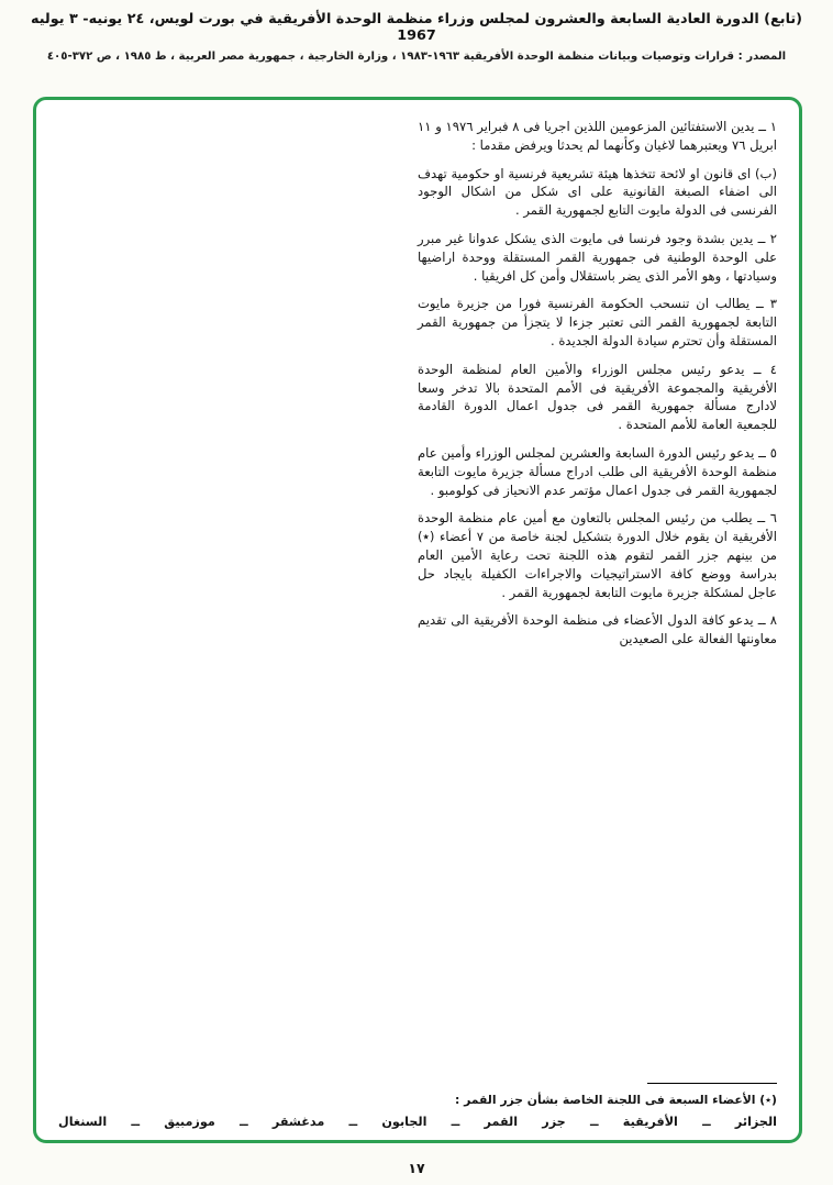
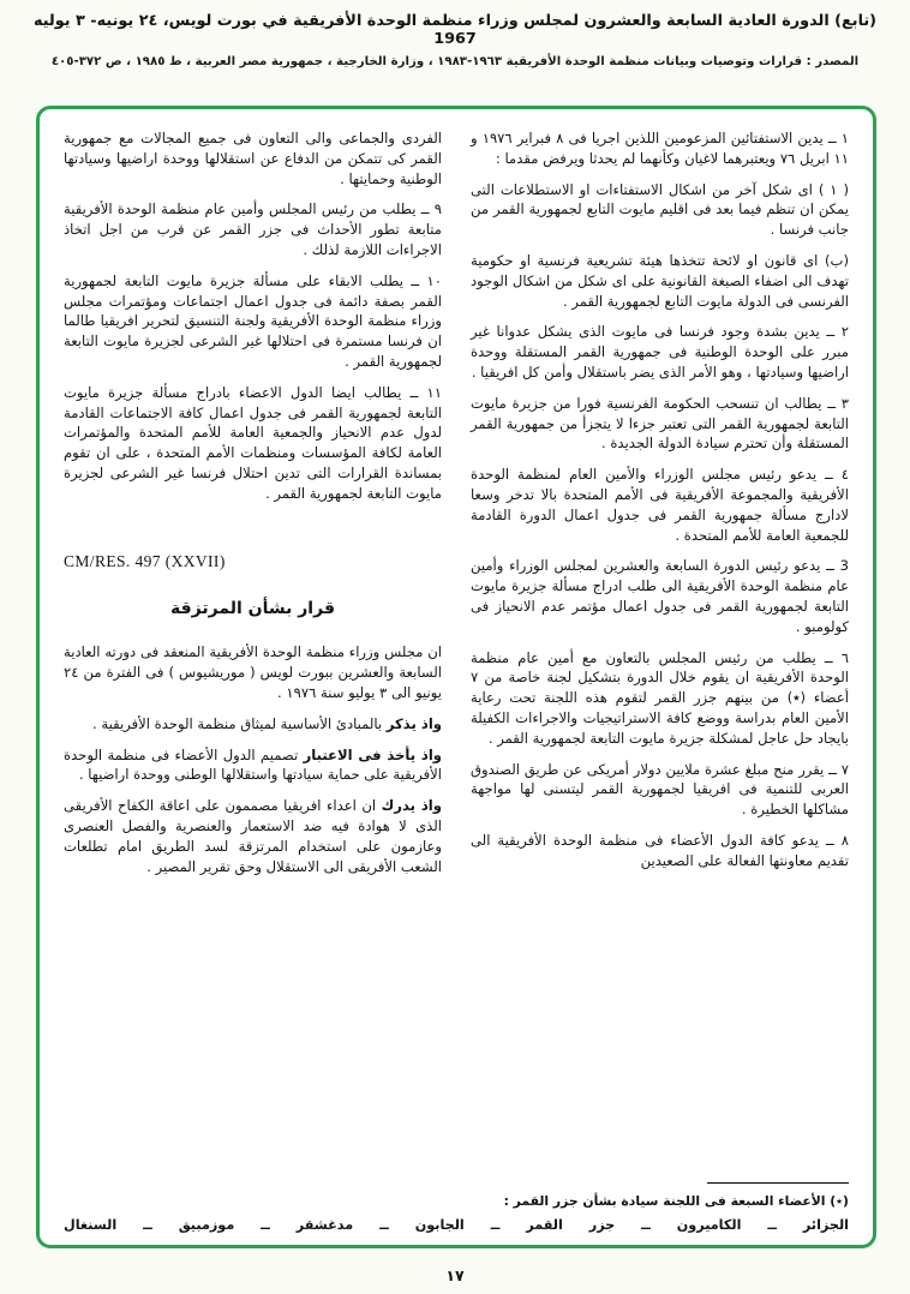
  (تابع) الدورة العادية السابعة والعشرون لمجلس وزراء منظمة الوحدة الأفريقية في بورت لويس، ٢٤ يونيه- ٣ يوليه 1967
  المصدر : قرارات وتوصيات وبيانات منظمة الوحدة الأفريقية ١٩٦٣-١٩٨٣ ، وزارة الخارجية ، جمهورية مصر العربية ، ط ١٩٨٥ ، ص ٣٧٢-٤٠٥
  ١ ــ يدين الاستفتائين المزعومين اللذين اجريا فى ٨ فبراير ١٩٧٦ و ١١ ابريل ٧٦ ويعتبرهما لاغيان وكأنهما لم يحدثا ويرفض مقدما :
+ ( ١ ) اى شكل آخر من اشكال الاستفتاءات او الاستطلاعات التى يمكن ان تنظم فيما بعد فى اقليم مايوت التابع لجمهورية القمر من جانب فرنسا .
  (ب) اى قانون او لائحة تتخذها هيئة تشريعية فرنسية او حكومية تهدف الى اضفاء الصبغة القانونية على اى شكل من اشكال الوجود الفرنسى فى الدولة مايوت التابع لجمهورية القمر .
  ٢ ــ يدين بشدة وجود فرنسا فى مايوت الذى يشكل عدوانا غير مبرر على الوحدة الوطنية فى جمهورية القمر المستقلة ووحدة اراضيها وسيادتها ، وهو الأمر الذى يضر باستقلال وأمن كل افريقيا .
  ٣ ــ يطالب ان تنسحب الحكومة الفرنسية فورا من جزيرة مايوت التابعة لجمهورية القمر التى تعتبر جزءا لا يتجزأ من جمهورية القمر المستقلة وأن تحترم سيادة الدولة الجديدة .
  ٤ ــ يدعو رئيس مجلس الوزراء والأمين العام لمنظمة الوحدة الأفريقية والمجموعة الأفريقية فى الأمم المتحدة بالا تدخر وسعا لادارج مسألة جمهورية القمر فى جدول اعمال الدورة القادمة للجمعية العامة للأمم المتحدة .
- ٥ ــ يدعو رئيس الدورة السابعة والعشرين لمجلس الوزراء وأمين عام منظمة الوحدة الأفريقية الى طلب ادراج مسألة جزيرة مايوت التابعة لجمهورية القمر فى جدول اعمال مؤتمر عدم الانحياز فى كولومبو .
+ 3 ــ يدعو رئيس الدورة السابعة والعشرين لمجلس الوزراء وأمين عام منظمة الوحدة الأفريقية الى طلب ادراج مسألة جزيرة مايوت التابعة لجمهورية القمر فى جدول اعمال مؤتمر عدم الانحياز فى كولومبو .
  ٦ ــ يطلب من رئيس المجلس بالتعاون مع أمين عام منظمة الوحدة الأفريقية ان يقوم خلال الدورة بتشكيل لجنة خاصة من ٧ أعضاء (٭) من بينهم جزر القمر لتقوم هذه اللجنة تحت رعاية الأمين العام بدراسة ووضع كافة الاستراتيجيات والاجراءات الكفيلة بايجاد حل عاجل لمشكلة جزيرة مايوت التابعة لجمهورية القمر .
+ ٧ ــ يقرر منح مبلغ عشرة ملايين دولار أمريكى عن طريق الصندوق العربى للتنمية فى افريقيا لجمهورية القمر ليتسنى لها مواجهة مشاكلها الخطيرة .
  ٨ ــ يدعو كافة الدول الأعضاء فى منظمة الوحدة الأفريقية الى تقديم معاونتها الفعالة على الصعيدين
+ الفردى والجماعى والى التعاون فى جميع المجالات مع جمهورية القمر كى تتمكن من الدفاع عن استقلالها ووحدة اراضيها وسيادتها الوطنية وحمايتها .
+ ٩ ــ يطلب من رئيس المجلس وأمين عام منظمة الوحدة الأفريقية متابعة تطور الأحداث فى جزر القمر عن قرب من اجل اتخاذ الاجراءات اللازمة لذلك .
+ ١٠ ــ يطلب الابقاء على مسألة جزيرة مايوت التابعة لجمهورية القمر بصفة دائمة فى جدول اعمال اجتماعات ومؤتمرات مجلس وزراء منظمة الوحدة الأفريقية ولجنة التنسيق لتحرير افريقيا طالما ان فرنسا مستمرة فى احتلالها غير الشرعى لجزيرة مايوت التابعة لجمهورية القمر .
+ ١١ ــ يطالب ايضا الدول الاعضاء بادراج مسألة جزيرة مايوت التابعة لجمهورية القمر فى جدول اعمال كافة الاجتماعات القادمة لدول عدم الانحياز والجمعية العامة للأمم المتحدة والمؤتمرات العامة لكافة المؤسسات ومنظمات الأمم المتحدة ، على ان تقوم بمساندة القرارات التى تدين احتلال فرنسا غير الشرعى لجزيرة مايوت التابعة لجمهورية القمر .
+ CM/RES. 497 (XXVII)
+ قرار بشأن المرتزقة
+ ان مجلس وزراء منظمة الوحدة الأفريقية المنعقد فى دورته العادية السابعة والعشرين ببورت لويس ( موريشيوس ) فى الفترة من ٢٤ يونيو الى ٣ يوليو سنة ١٩٧٦ .
+ واذ يذكر بالمبادئ الأساسية لميثاق منظمة الوحدة الأفريقية .
+ واذ يأخذ فى الاعتبار تصميم الدول الأعضاء فى منظمة الوحدة الأفريقية على حماية سيادتها واستقلالها الوطنى ووحدة اراضيها .
+ واذ يدرك ان اعداء افريقيا مصممون على اعاقة الكفاح الأفريقى الذى لا هوادة فيه ضد الاستعمار والعنصرية والفصل العنصرى وعازمون على استخدام المرتزقة لسد الطريق امام تطلعات الشعب الأفريقى الى الاستقلال وحق تقرير المصير .
- (٭) الأعضاء السبعة فى اللجنة الخاصة بشأن جزر القمر :
+ (٭) الأعضاء السبعة فى اللجنة سيادة بشأن جزر القمر :
- الجزائر ــ الأفريقية ــ جزر القمر ــ الجابون ــ مدغشقر ــ موزمبيق ــ السنغال
+ الجزائر ــ الكاميرون ــ جزر القمر ــ الجابون ــ مدغشقر ــ موزمبيق ــ السنغال
  ١٧
